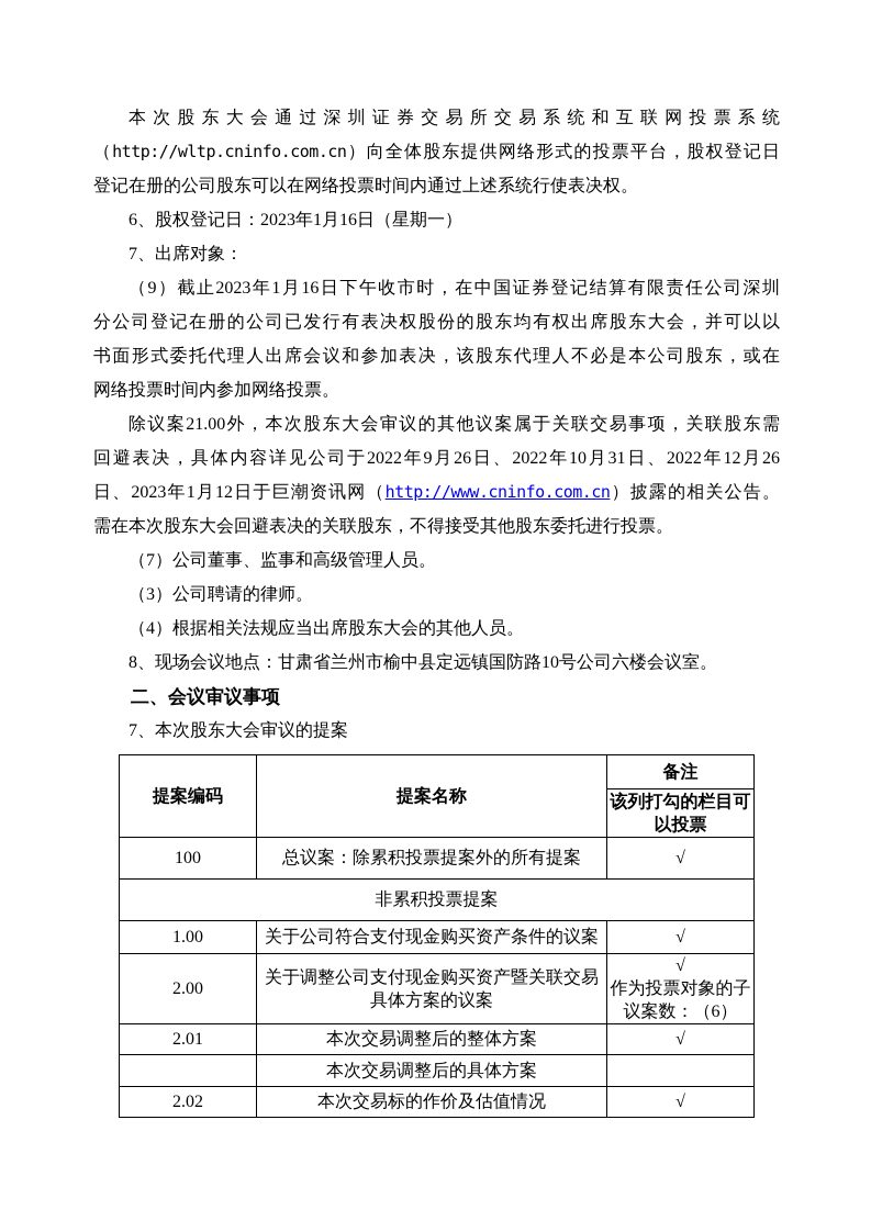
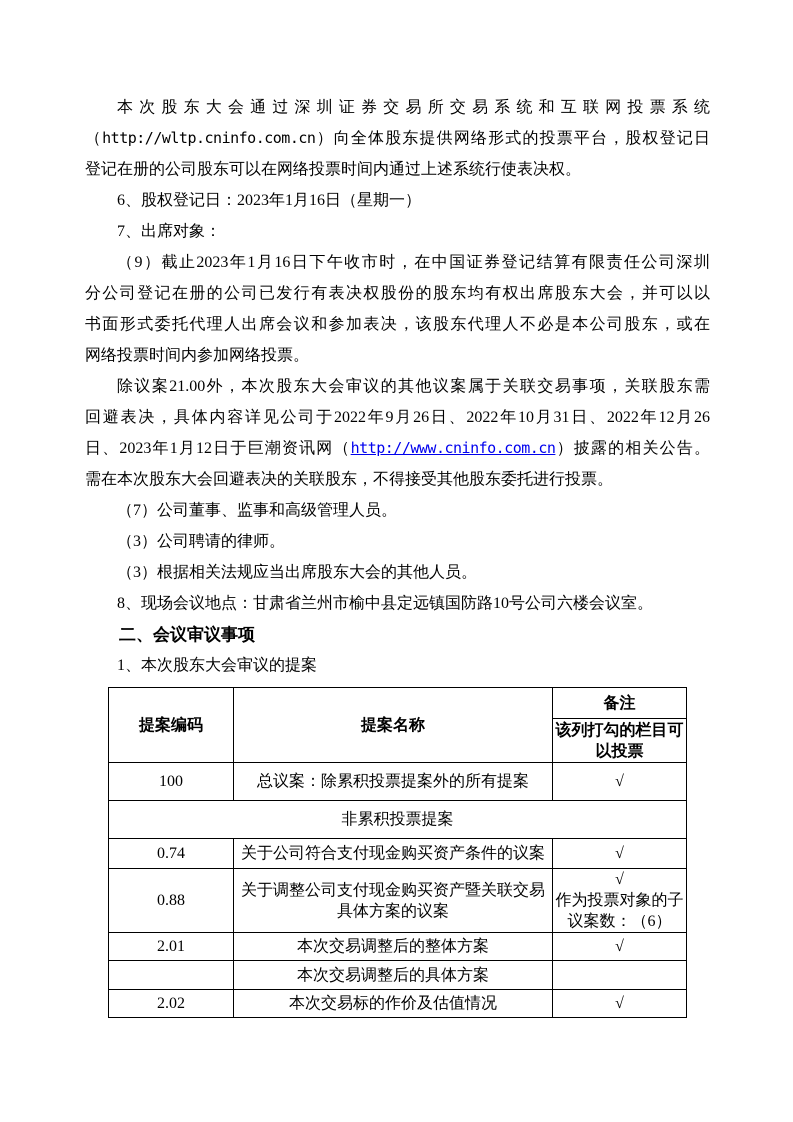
  本次股东大会通过深圳证券交易所交易系统和互联网投票系统
  （http://wltp.cninfo.com.cn）向全体股东提供网络形式的投票平台，股权登记日
  登记在册的公司股东可以在网络投票时间内通过上述系统行使表决权。
  6、股权登记日：2023年1月16日（星期一）
  7、出席对象：
  （9）截止2023年1月16日下午收市时，在中国证券登记结算有限责任公司深圳
  分公司登记在册的公司已发行有表决权股份的股东均有权出席股东大会，并可以以
  书面形式委托代理人出席会议和参加表决，该股东代理人不必是本公司股东，或在
  网络投票时间内参加网络投票。
  除议案21.00外，本次股东大会审议的其他议案属于关联交易事项，关联股东需
  回避表决，具体内容详见公司于2022年9月26日、2022年10月31日、2022年12月26
  日、2023年1月12日于巨潮资讯网（http://www.cninfo.com.cn）披露的相关公告。
  需在本次股东大会回避表决的关联股东，不得接受其他股东委托进行投票。
  （7）公司董事、监事和高级管理人员。
  （3）公司聘请的律师。
- （4）根据相关法规应当出席股东大会的其他人员。
+ （3）根据相关法规应当出席股东大会的其他人员。
  8、现场会议地点：甘肃省兰州市榆中县定远镇国防路10号公司六楼会议室。
  二、会议审议事项
- 7、本次股东大会审议的提案
+ 1、本次股东大会审议的提案
  提案编码	提案名称	备注
  该列打勾的栏目可以投票
  100	总议案：除累积投票提案外的所有提案	√
  非累积投票提案
- 1.00	关于公司符合支付现金购买资产条件的议案	√
+ 0.74	关于公司符合支付现金购买资产条件的议案	√
- 2.00	关于调整公司支付现金购买资产暨关联交易具体方案的议案	√ 作为投票对象的子议案数：（6）
+ 0.88	关于调整公司支付现金购买资产暨关联交易具体方案的议案	√ 作为投票对象的子议案数：（6）
  2.01	本次交易调整后的整体方案	√
  	本次交易调整后的具体方案
  2.02	本次交易标的作价及估值情况	√
